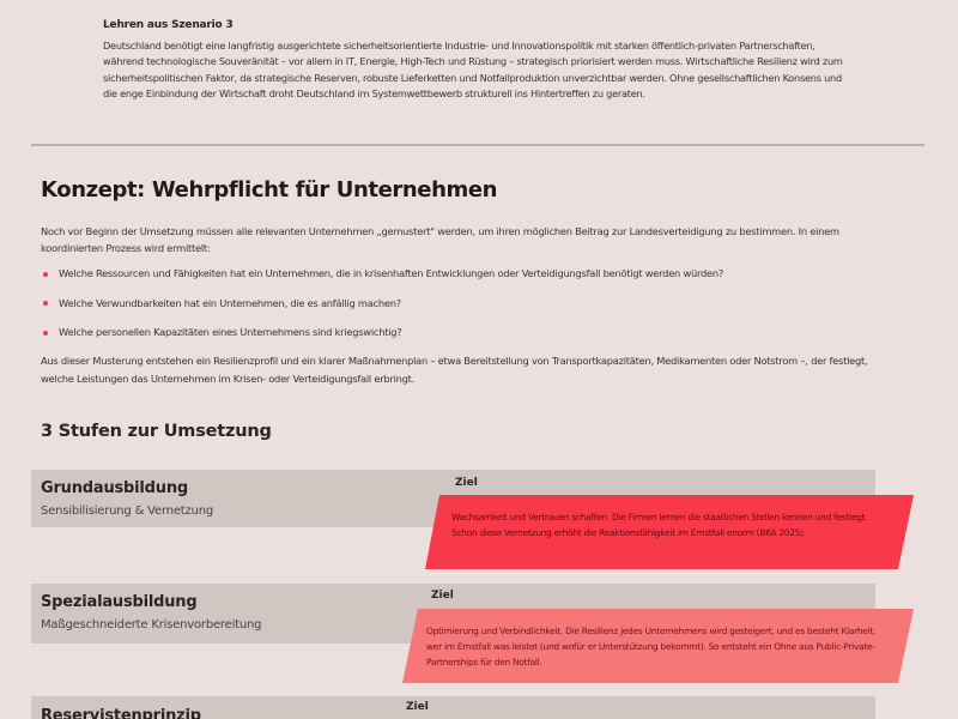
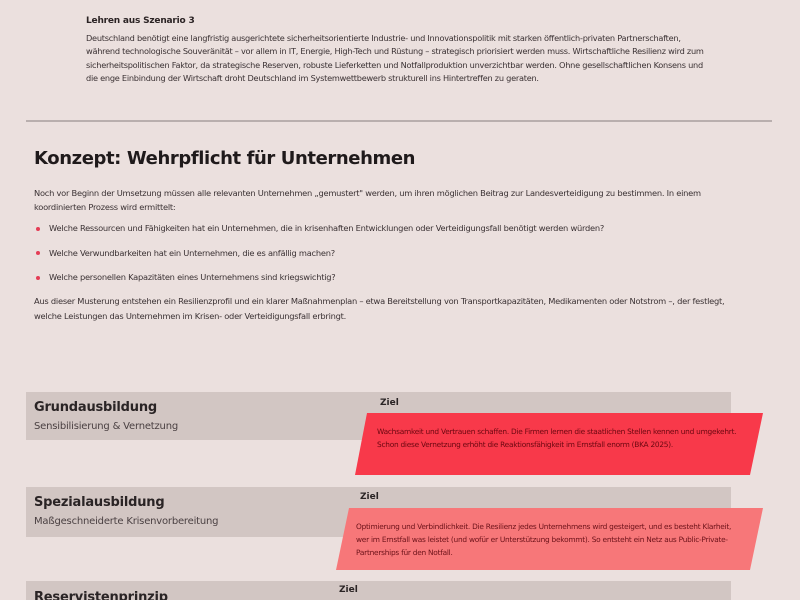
  Lehren aus Szenario 3
  Deutschland benötigt eine langfristig ausgerichtete sicherheitsorientierte Industrie- und Innovationspolitik mit starken öffentlich-privaten Partnerschaften, während technologische Souveränität – vor allem in IT, Energie, High-Tech und Rüstung – strategisch priorisiert werden muss. Wirtschaftliche Resilienz wird zum sicherheitspolitischen Faktor, da strategische Reserven, robuste Lieferketten und Notfallproduktion unverzichtbar werden. Ohne gesellschaftlichen Konsens und die enge Einbindung der Wirtschaft droht Deutschland im Systemwettbewerb strukturell ins Hintertreffen zu geraten.
  Konzept: Wehrpflicht für Unternehmen
  Noch vor Beginn der Umsetzung müssen alle relevanten Unternehmen „gemustert" werden, um ihren möglichen Beitrag zur Landesverteidigung zu bestimmen. In einem koordinierten Prozess wird ermittelt:
  Welche Ressourcen und Fähigkeiten hat ein Unternehmen, die in krisenhaften Entwicklungen oder Verteidigungsfall benötigt werden würden?
  Welche Verwundbarkeiten hat ein Unternehmen, die es anfällig machen?
  Welche personellen Kapazitäten eines Unternehmens sind kriegswichtig?
  Aus dieser Musterung entstehen ein Resilienzprofil und ein klarer Maßnahmenplan – etwa Bereitstellung von Transportkapazitäten, Medikamenten oder Notstrom –, der festlegt, welche Leistungen das Unternehmen im Krisen- oder Verteidigungsfall erbringt.
- 3 Stufen zur Umsetzung
  Grundausbildung
  Sensibilisierung & Vernetzung
  Ziel
- Wachsamkeit und Vertrauen schaffen. Die Firmen lernen die staatlichen Stellen kennen und festlegt. Schon diese Vernetzung erhöht die Reaktionsfähigkeit im Ernstfall enorm (BKA 2025).
+ Wachsamkeit und Vertrauen schaffen. Die Firmen lernen die staatlichen Stellen kennen und umgekehrt. Schon diese Vernetzung erhöht die Reaktionsfähigkeit im Ernstfall enorm (BKA 2025).
  Spezialausbildung
  Maßgeschneiderte Krisenvorbereitung
  Ziel
- Optimierung und Verbindlichkeit. Die Resilienz jedes Unternehmens wird gesteigert, und es besteht Klarheit, wer im Ernstfall was leistet (und wofür er Unterstützung bekommt). So entsteht ein Ohne aus Public-Private-Partnerships für den Notfall.
+ Optimierung und Verbindlichkeit. Die Resilienz jedes Unternehmens wird gesteigert, und es besteht Klarheit, wer im Ernstfall was leistet (und wofür er Unterstützung bekommt). So entsteht ein Netz aus Public-Private-Partnerships für den Notfall.
  Reservistenprinzip
  Ziel
